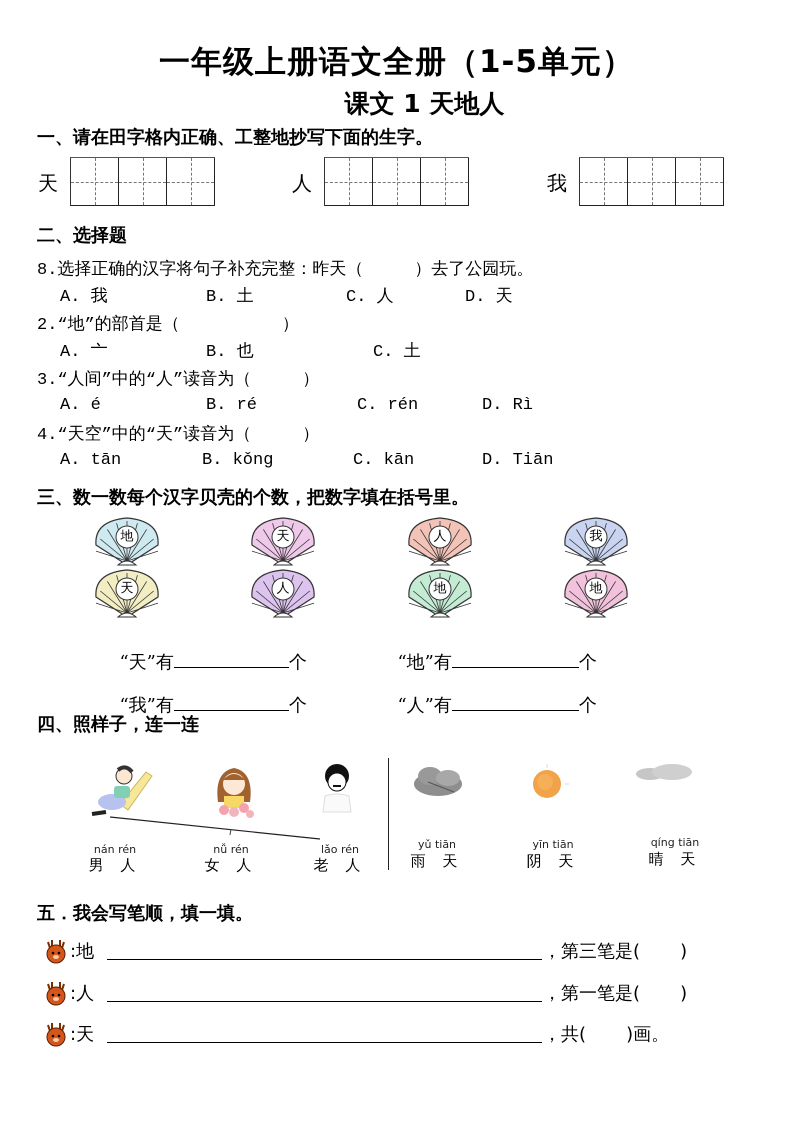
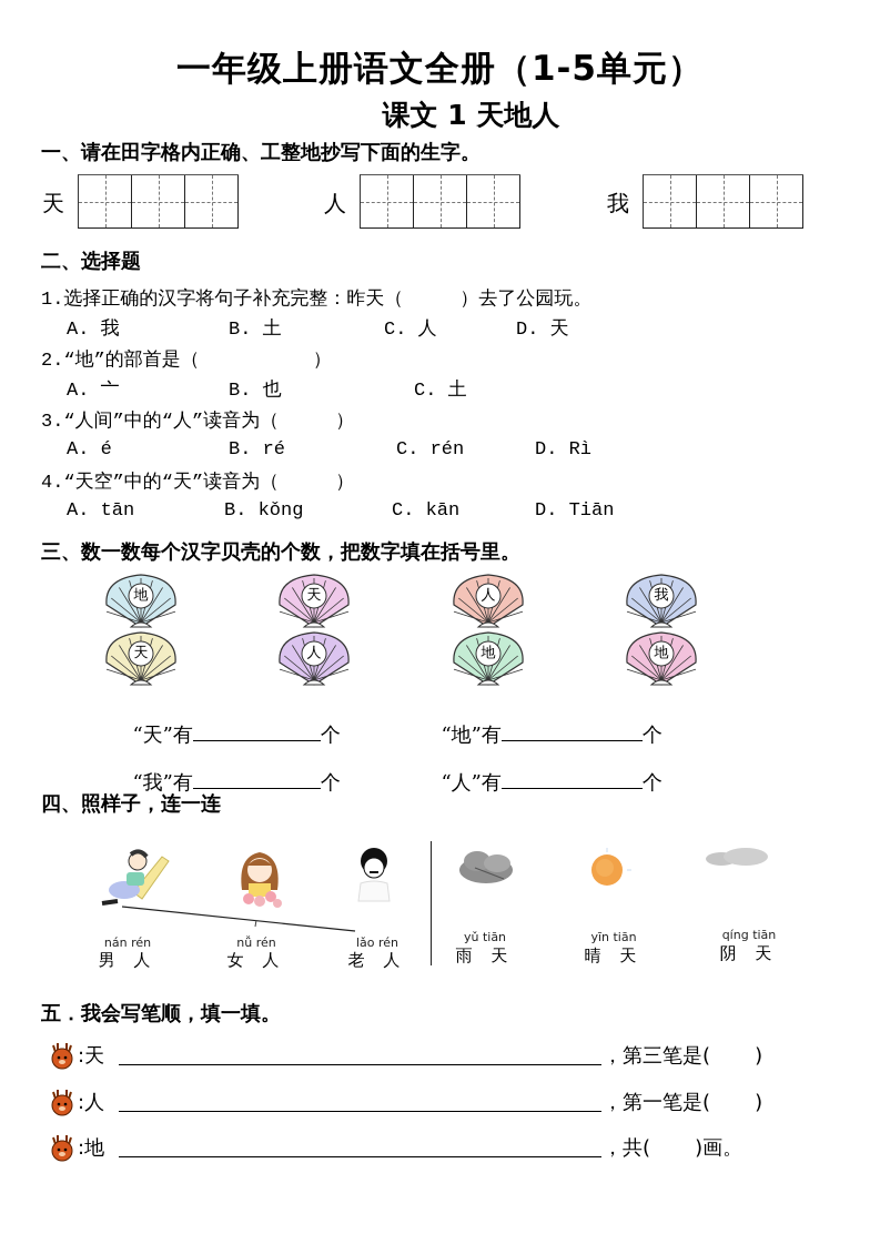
  一年级上册语文全册（1-5单元）
  课文 1 天地人
  一、请在田字格内正确、工整地抄写下面的生字。
  天
  人
  我
  二、选择题
- 8.选择正确的汉字将句子补充完整：昨天（ ）去了公园玩。
+ 1.选择正确的汉字将句子补充完整：昨天（ ）去了公园玩。
  A. 我
  B. 土
  C. 人
  D. 天
  2.“地”的部首是（ ）
  A. 亠
  B. 也
  C. 土
  3.“人间”中的“人”读音为（ ）
  A. é
  B. ré
  C. rén
  D. Rì
  4.“天空”中的“天”读音为（ ）
  A. tān
  B. kǒng
  C. kān
  D. Tiān
  三、数一数每个汉字贝壳的个数，把数字填在括号里。
  地
  天
  人
  我
  天
  人
  地
  地
  “天”有 个
  “地”有 个
  “我”有 个
  “人”有 个
  四、照样子，连一连
  nán rén
  男 人
  nǚ rén
  女 人
  lǎo rén
  老 人
  yǔ tiān
  雨 天
  yīn tiān
- 阴 天
+ 晴 天
  qíng tiān
- 晴 天
+ 阴 天
  五．我会写笔顺，填一填。
- :地
+ :天
  ，第三笔是( )
  :人
  ，第一笔是( )
- :天
+ :地
  ，共( )画。
